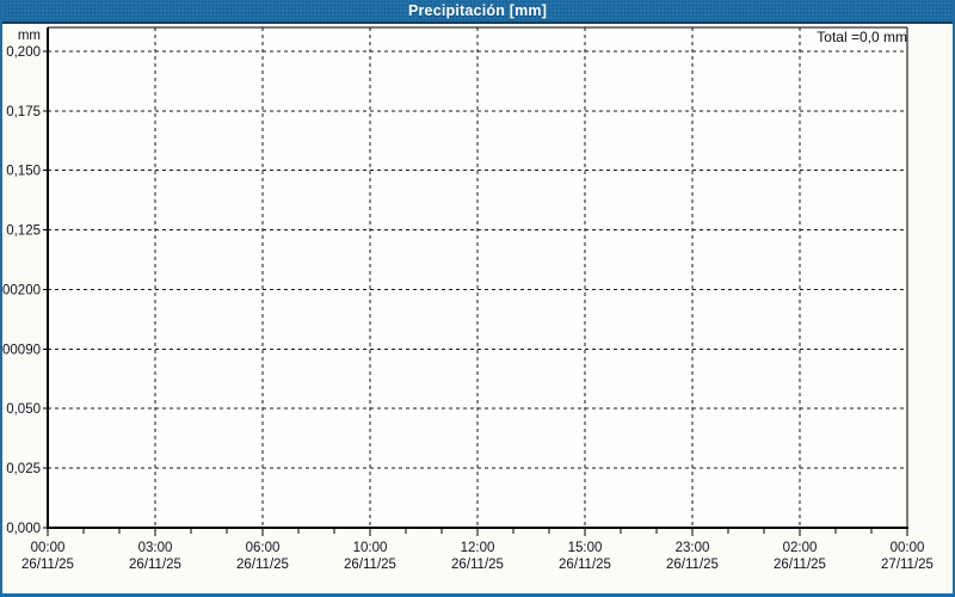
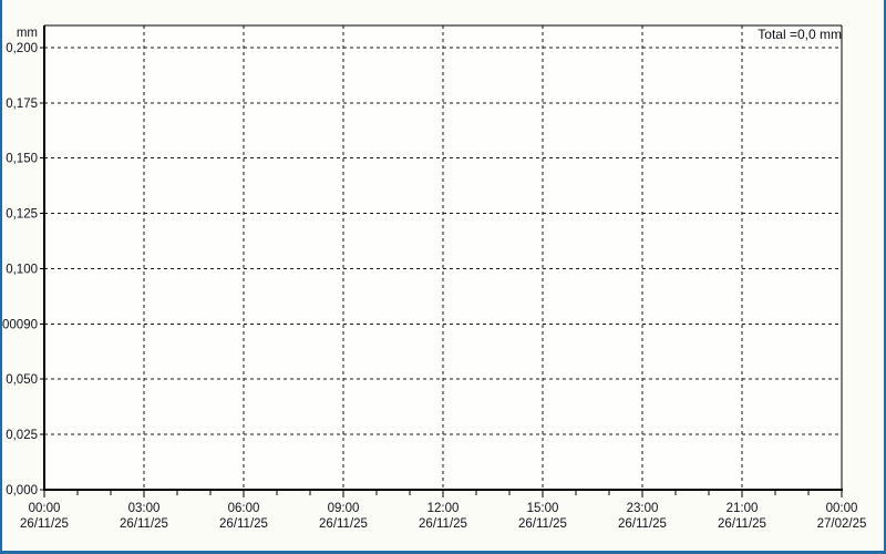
- Precipitación [mm]
  Total =0,0 mm
  0,200
  0,175
  0,150
  0,125
- 00200
+ 0,100
  00090
  0,050
  0,025
  0,000
  mm
  00:00
  26/11/25
  03:00
  26/11/25
  06:00
  26/11/25
- 10:00
+ 09:00
  26/11/25
  12:00
  26/11/25
  15:00
  26/11/25
  23:00
  26/11/25
- 02:00
+ 21:00
  26/11/25
  00:00
- 27/11/25
+ 27/02/25
